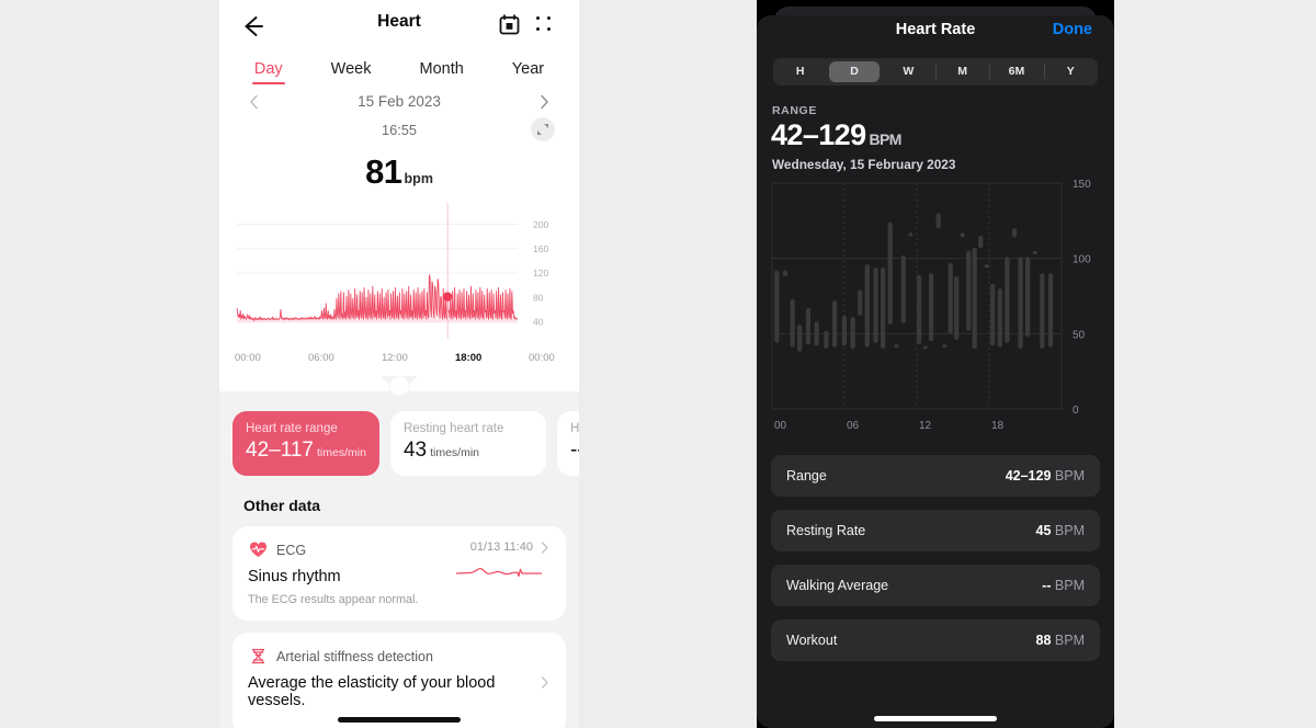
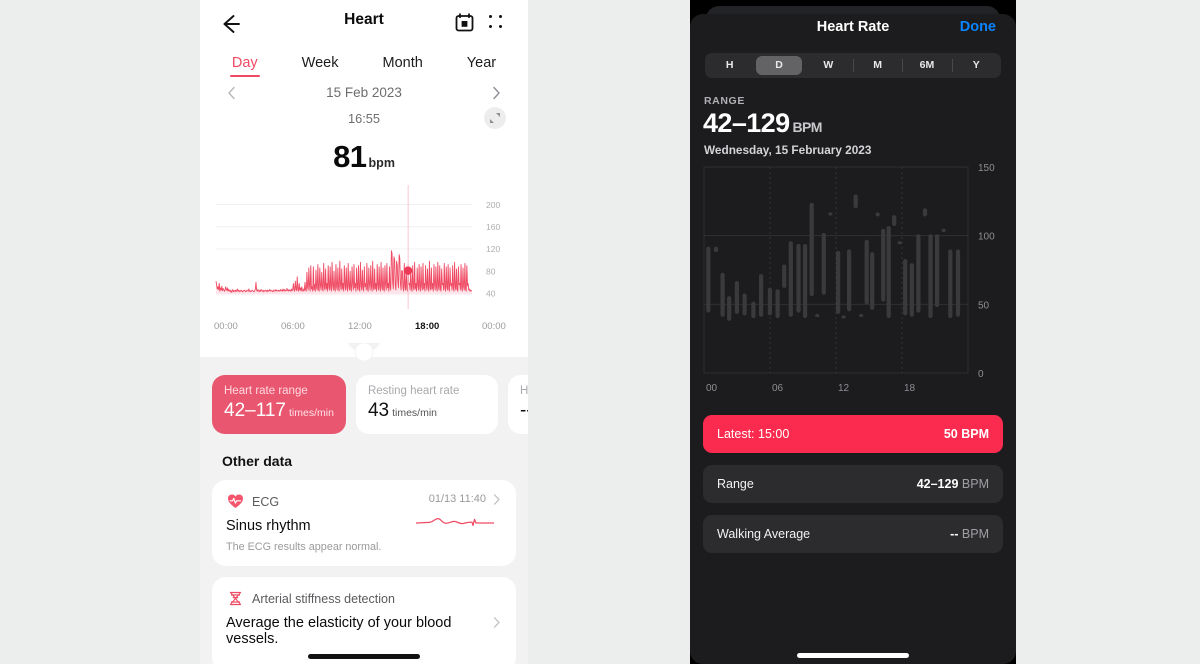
  Heart
  Day
  Week
  Month
  Year
  15 Feb 2023
  16:55
  81 bpm
  200
  160
  120
  80
  40
  00:00
  06:00
  12:00
  18:00
  00:00
  Heart rate range
  42–117 times/min
  Resting heart rate
  43 times/min
  Other data
  ECG
  01/13 11:40
  Sinus rhythm
  The ECG results appear normal.
  Arterial stiffness detection
  Average the elasticity of your blood vessels.
  Heart Rate
  Done
  H
  D
  W
  M
  6M
  Y
  RANGE
  42–129 BPM
  Wednesday, 15 February 2023
  0
  50
  100
  150
  00
  06
  12
  18
+ Latest: 15:00
+ 50 BPM
  Range
  42–129 BPM
- Resting Rate
- 45 BPM
  Walking Average
  -- BPM
- Workout
- 88 BPM
